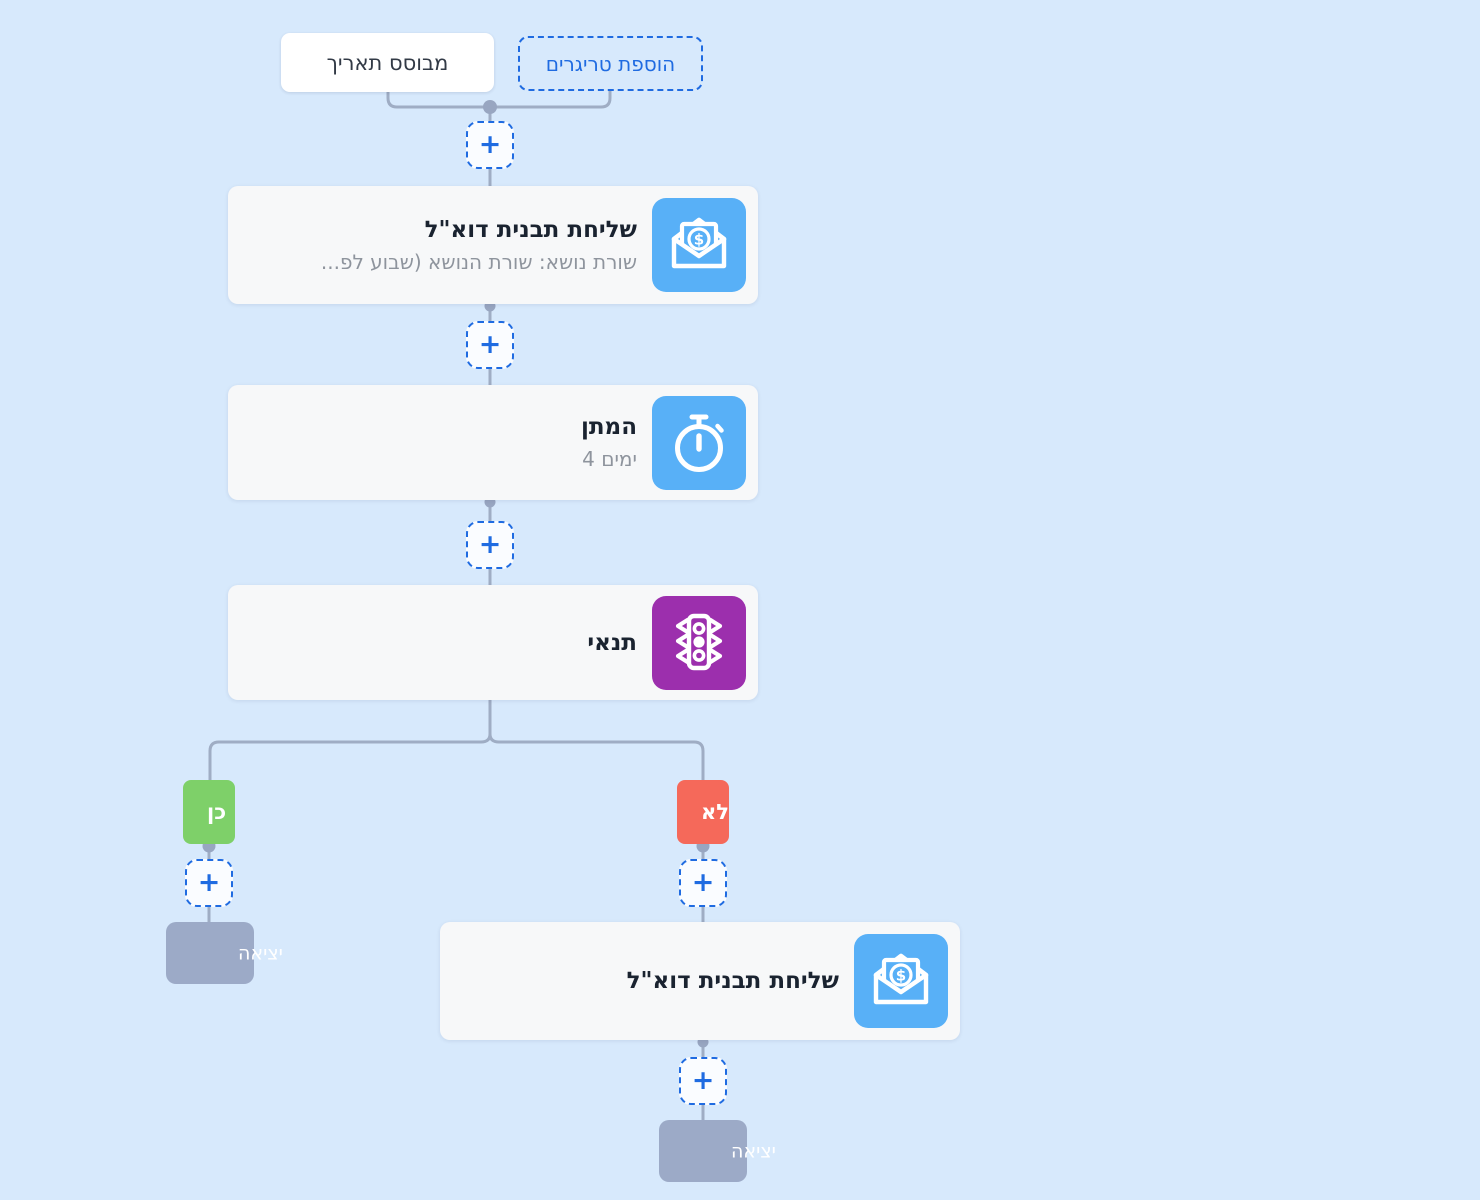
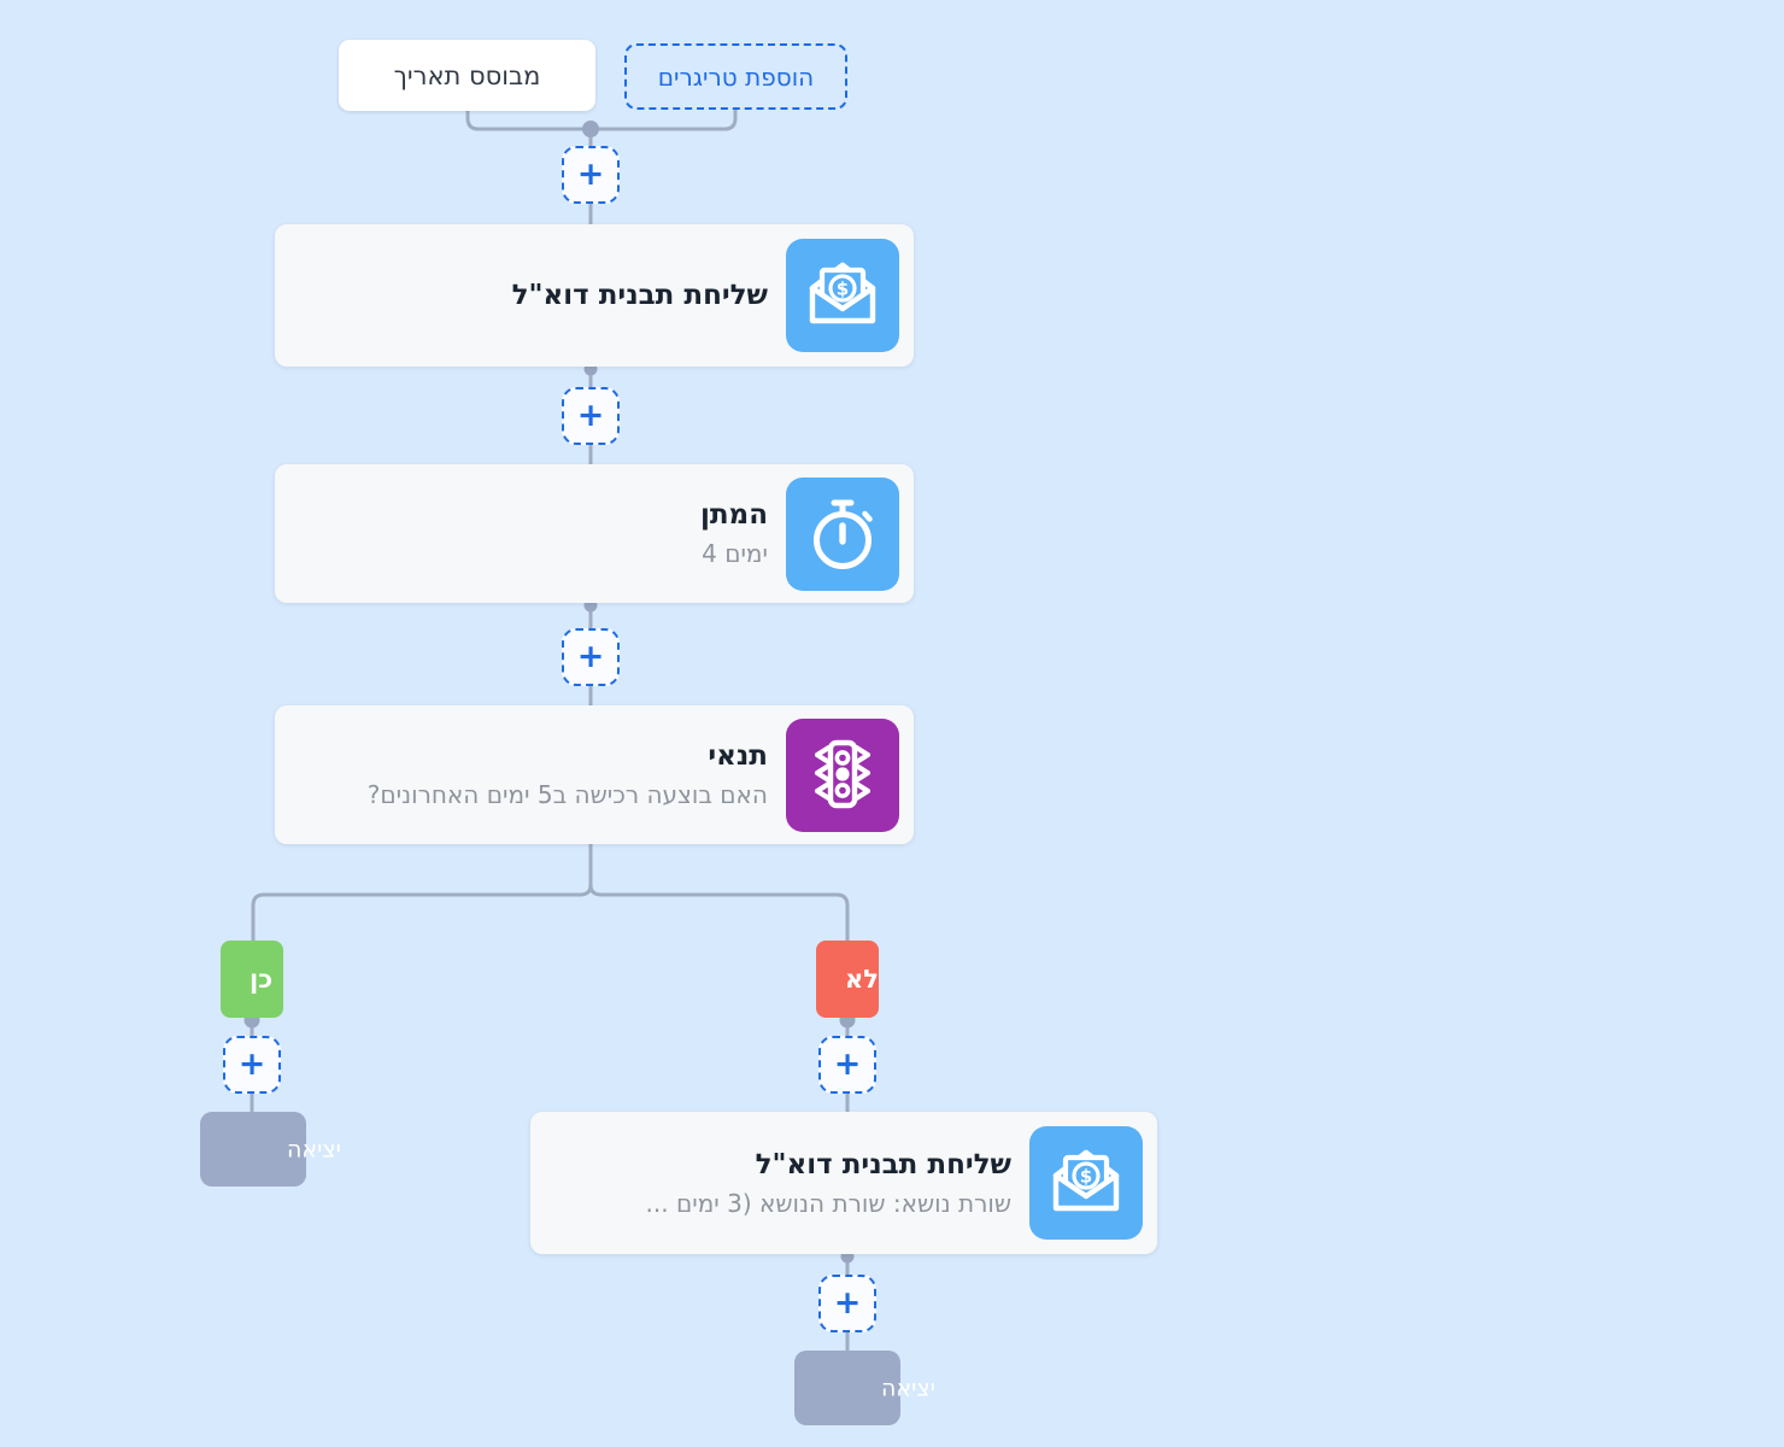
  מבוסס תאריך
  הוספת טריגרים
  +
  $
  שליחת תבנית דוא"ל
- שורת נושא: שורת הנושא (שבוע לפ...
  +
  המתן
  4 ימים
  +
  תנאי
+ האם בוצעה רכישה ב5 ימים האחרונים?
  כן
  לא
  +
  יציאה
  +
  $
  שליחת תבנית דוא"ל
+ שורת נושא: שורת הנושא (3 ימים ...
  +
  יציאה
